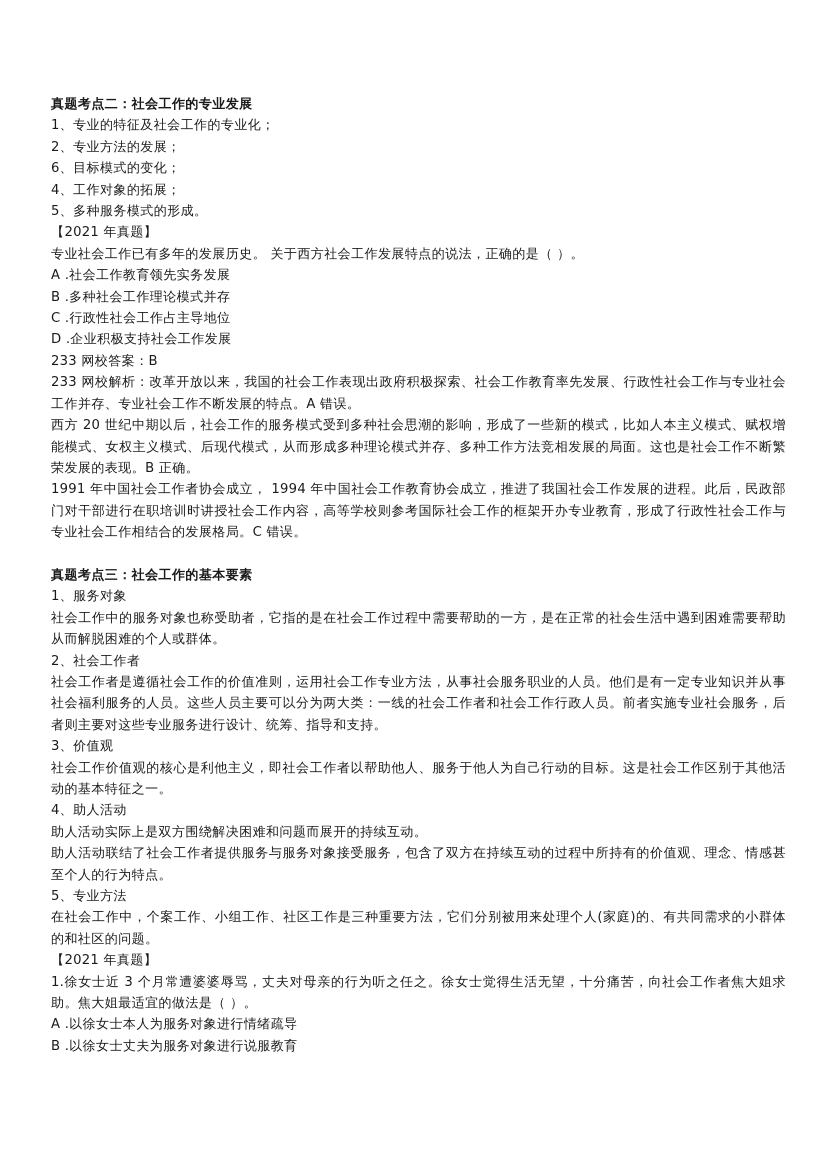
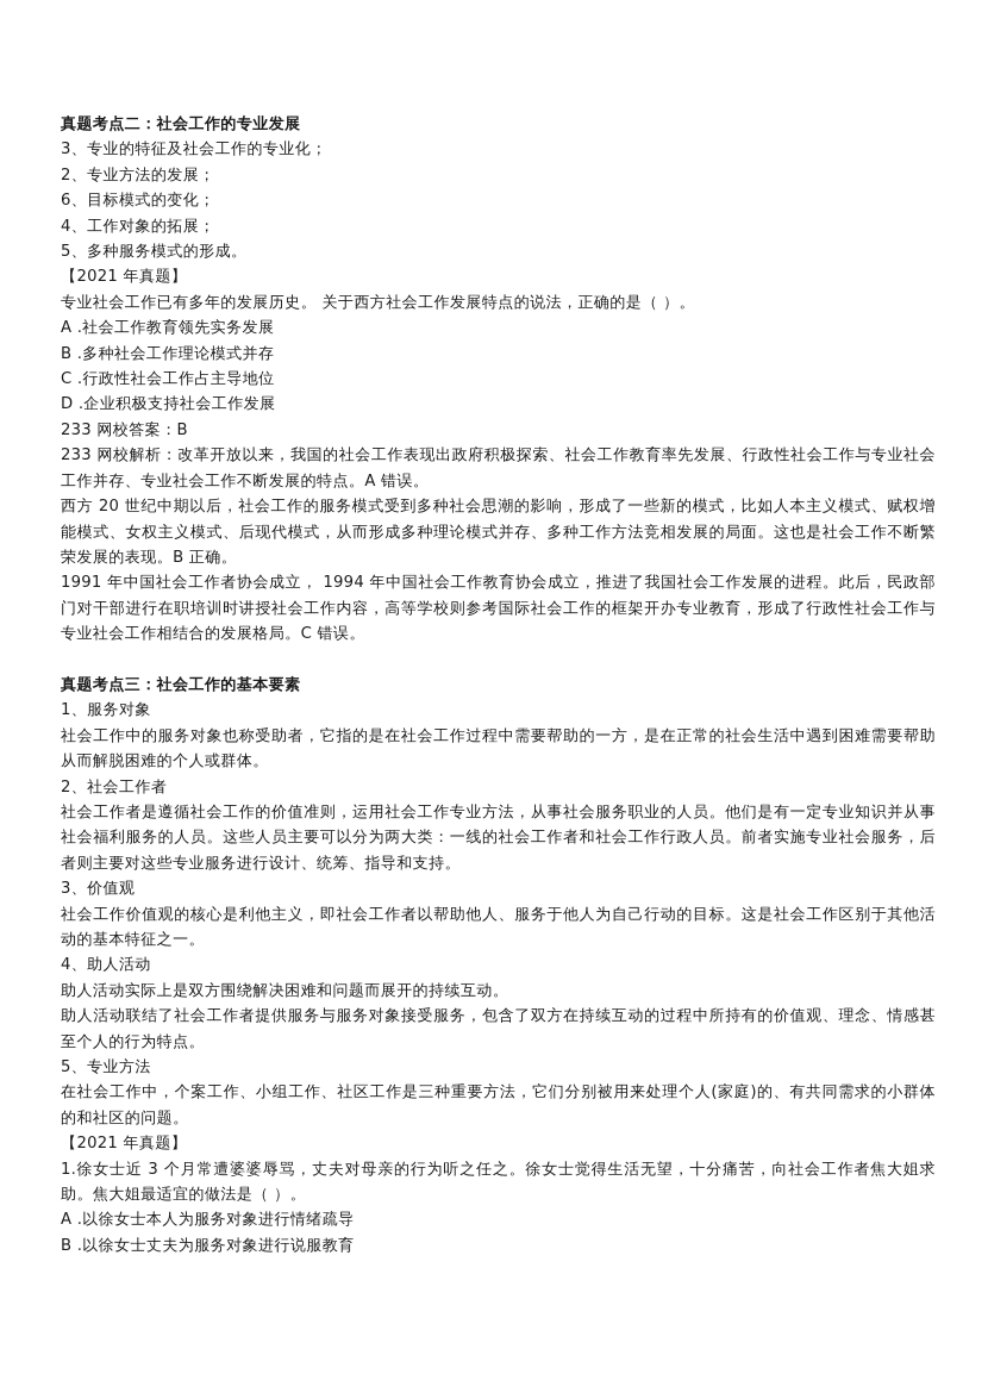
  真题考点二：社会工作的专业发展
- 1、专业的特征及社会工作的专业化；
+ 3、专业的特征及社会工作的专业化；
  2、专业方法的发展；
  6、目标模式的变化；
  4、工作对象的拓展；
  5、多种服务模式的形成。
  【2021 年真题】
  专业社会工作已有多年的发展历史。 关于西方社会工作发展特点的说法，正确的是（ ）。
  A .社会工作教育领先实务发展
  B .多种社会工作理论模式并存
  C .行政性社会工作占主导地位
  D .企业积极支持社会工作发展
  233 网校答案：B
  233 网校解析：改革开放以来，我国的社会工作表现出政府积极探索、社会工作教育率先发展、行政性社会工作与专业社会工作并存、专业社会工作不断发展的特点。A 错误。
  西方 20 世纪中期以后，社会工作的服务模式受到多种社会思潮的影响，形成了一些新的模式，比如人本主义模式、赋权增能模式、女权主义模式、后现代模式，从而形成多种理论模式并存、多种工作方法竞相发展的局面。这也是社会工作不断繁荣发展的表现。B 正确。
  1991 年中国社会工作者协会成立， 1994 年中国社会工作教育协会成立，推进了我国社会工作发展的进程。此后，民政部门对干部进行在职培训时讲授社会工作内容，高等学校则参考国际社会工作的框架开办专业教育，形成了行政性社会工作与专业社会工作相结合的发展格局。C 错误。
  真题考点三：社会工作的基本要素
  1、服务对象
  社会工作中的服务对象也称受助者，它指的是在社会工作过程中需要帮助的一方，是在正常的社会生活中遇到困难需要帮助从而解脱困难的个人或群体。
  2、社会工作者
  社会工作者是遵循社会工作的价值准则，运用社会工作专业方法，从事社会服务职业的人员。他们是有一定专业知识并从事社会福利服务的人员。这些人员主要可以分为两大类：一线的社会工作者和社会工作行政人员。前者实施专业社会服务，后者则主要对这些专业服务进行设计、统筹、指导和支持。
  3、价值观
  社会工作价值观的核心是利他主义，即社会工作者以帮助他人、服务于他人为自己行动的目标。这是社会工作区别于其他活动的基本特征之一。
  4、助人活动
  助人活动实际上是双方围绕解决困难和问题而展开的持续互动。
  助人活动联结了社会工作者提供服务与服务对象接受服务，包含了双方在持续互动的过程中所持有的价值观、理念、情感甚至个人的行为特点。
  5、专业方法
  在社会工作中，个案工作、小组工作、社区工作是三种重要方法，它们分别被用来处理个人(家庭)的、有共同需求的小群体的和社区的问题。
  【2021 年真题】
  1.徐女士近 3 个月常遭婆婆辱骂，丈夫对母亲的行为听之任之。徐女士觉得生活无望，十分痛苦，向社会工作者焦大姐求助。焦大姐最适宜的做法是（ ）。
  A .以徐女士本人为服务对象进行情绪疏导
  B .以徐女士丈夫为服务对象进行说服教育
